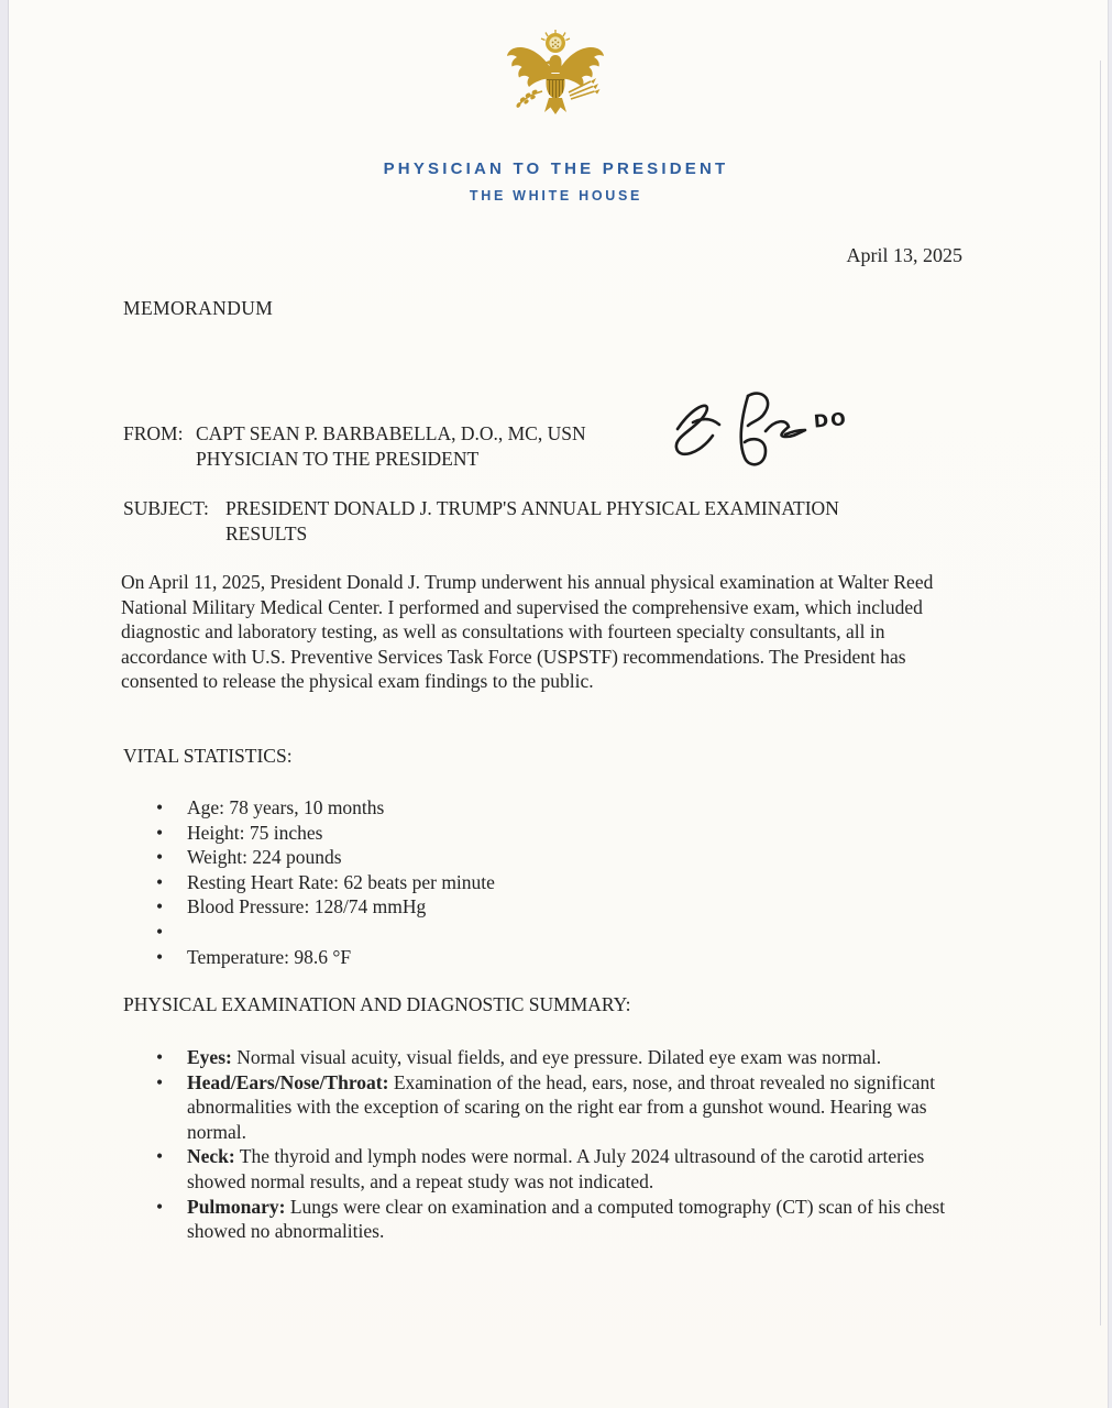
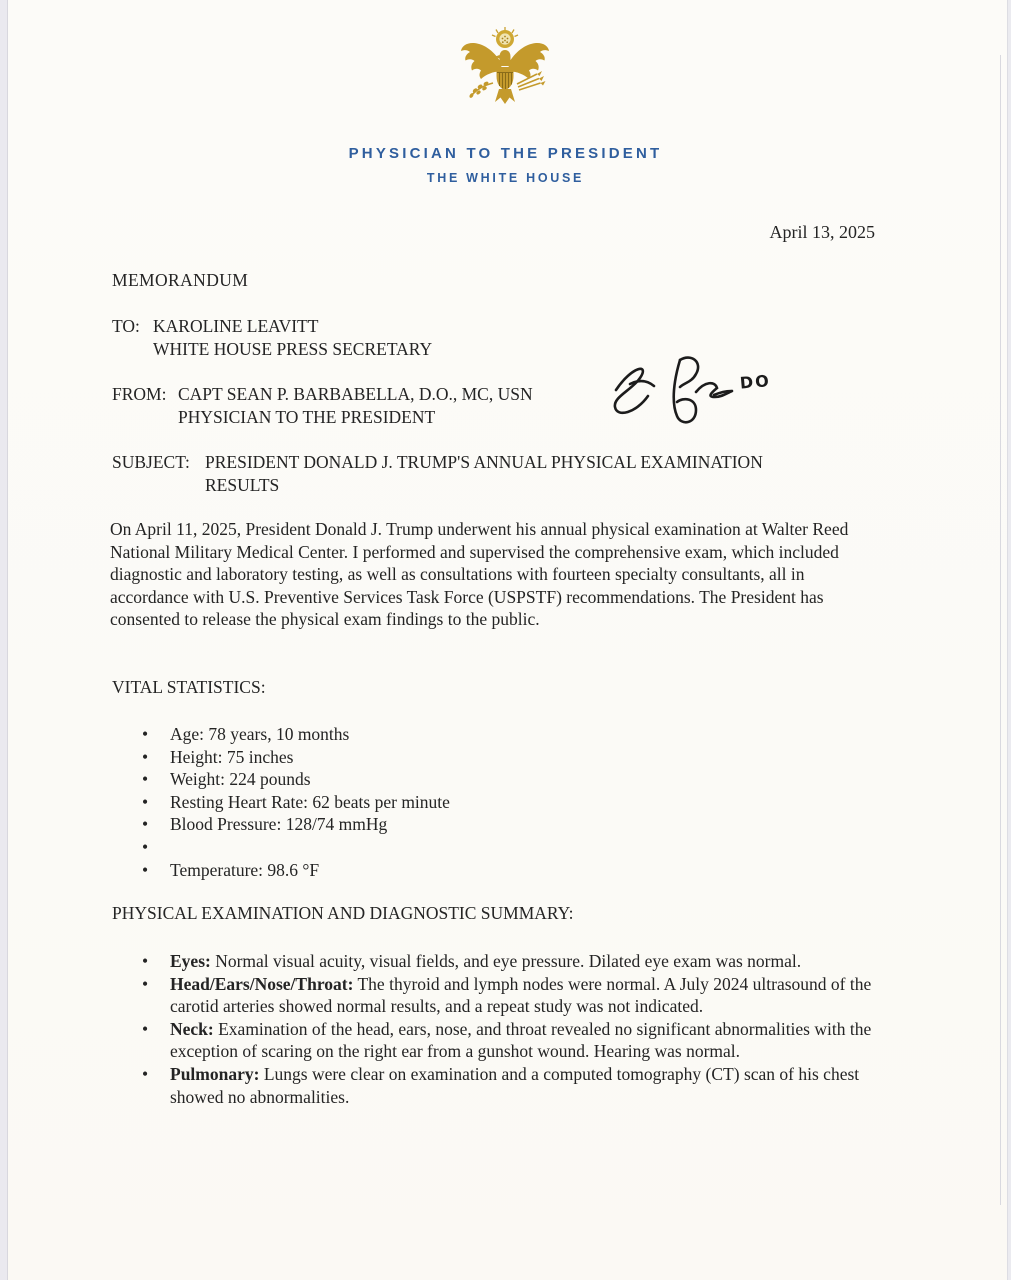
  PHYSICIAN TO THE PRESIDENT
  THE WHITE HOUSE
  April 13, 2025
  MEMORANDUM
+ TO:
+ KAROLINE LEAVITT
+ WHITE HOUSE PRESS SECRETARY
  FROM:
  CAPT SEAN P. BARBABELLA, D.O., MC, USN
  PHYSICIAN TO THE PRESIDENT
  SUBJECT:
  PRESIDENT DONALD J. TRUMP'S ANNUAL PHYSICAL EXAMINATION
  RESULTS
  On April 11, 2025, President Donald J. Trump underwent his annual physical examination at Walter Reed National Military Medical Center. I performed and supervised the comprehensive exam, which included diagnostic and laboratory testing, as well as consultations with fourteen specialty consultants, all in accordance with U.S. Preventive Services Task Force (USPSTF) recommendations. The President has consented to release the physical exam findings to the public.
  VITAL STATISTICS:
  •
  Age: 78 years, 10 months
  •
  Height: 75 inches
  •
  Weight: 224 pounds
  •
  Resting Heart Rate: 62 beats per minute
  •
  Blood Pressure: 128/74 mmHg
  •
  •
  Temperature: 98.6 °F
  PHYSICAL EXAMINATION AND DIAGNOSTIC SUMMARY:
  •
  Eyes: Normal visual acuity, visual fields, and eye pressure. Dilated eye exam was normal.
  •
- Head/Ears/Nose/Throat: Examination of the head, ears, nose, and throat revealed no significant abnormalities with the exception of scaring on the right ear from a gunshot wound. Hearing was normal.
+ Head/Ears/Nose/Throat: The thyroid and lymph nodes were normal. A July 2024 ultrasound of the carotid arteries showed normal results, and a repeat study was not indicated.
  •
- Neck: The thyroid and lymph nodes were normal. A July 2024 ultrasound of the carotid arteries showed normal results, and a repeat study was not indicated.
+ Neck: Examination of the head, ears, nose, and throat revealed no significant abnormalities with the exception of scaring on the right ear from a gunshot wound. Hearing was normal.
  •
  Pulmonary: Lungs were clear on examination and a computed tomography (CT) scan of his chest showed no abnormalities.
